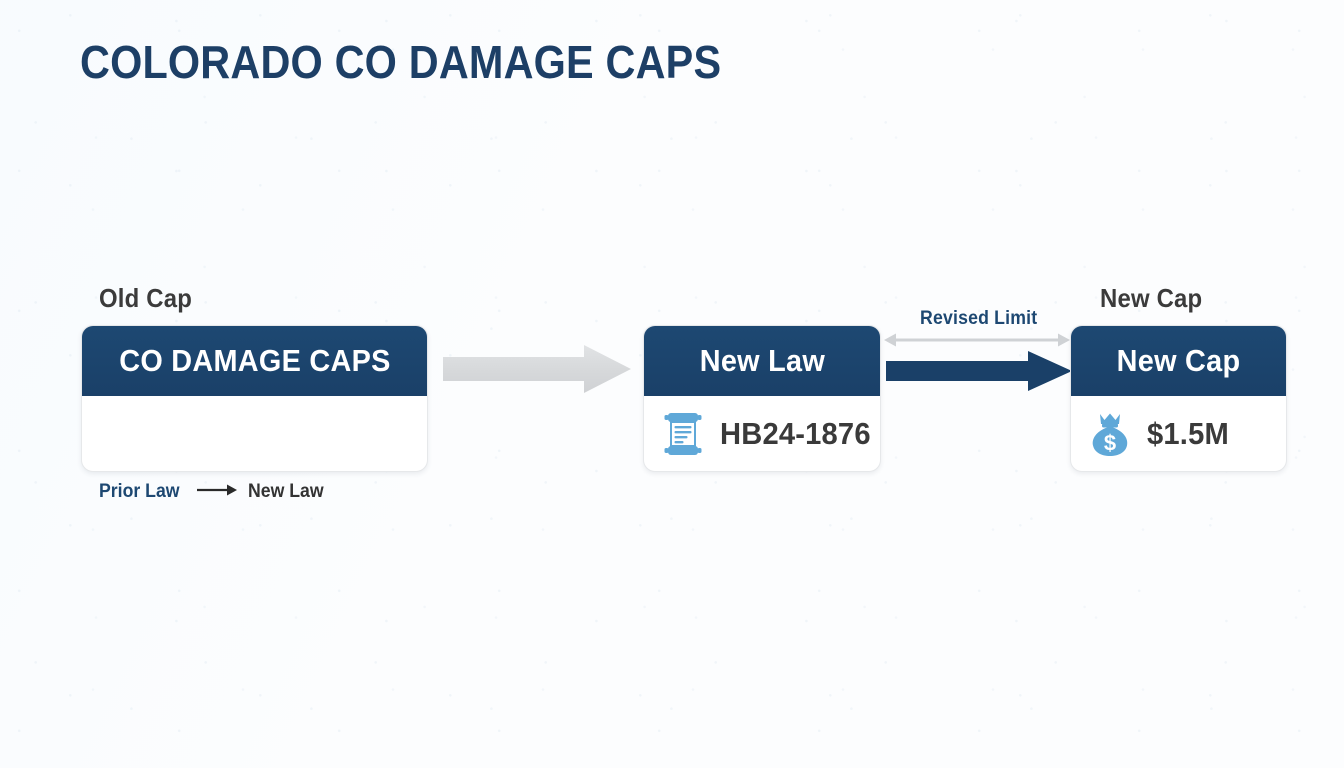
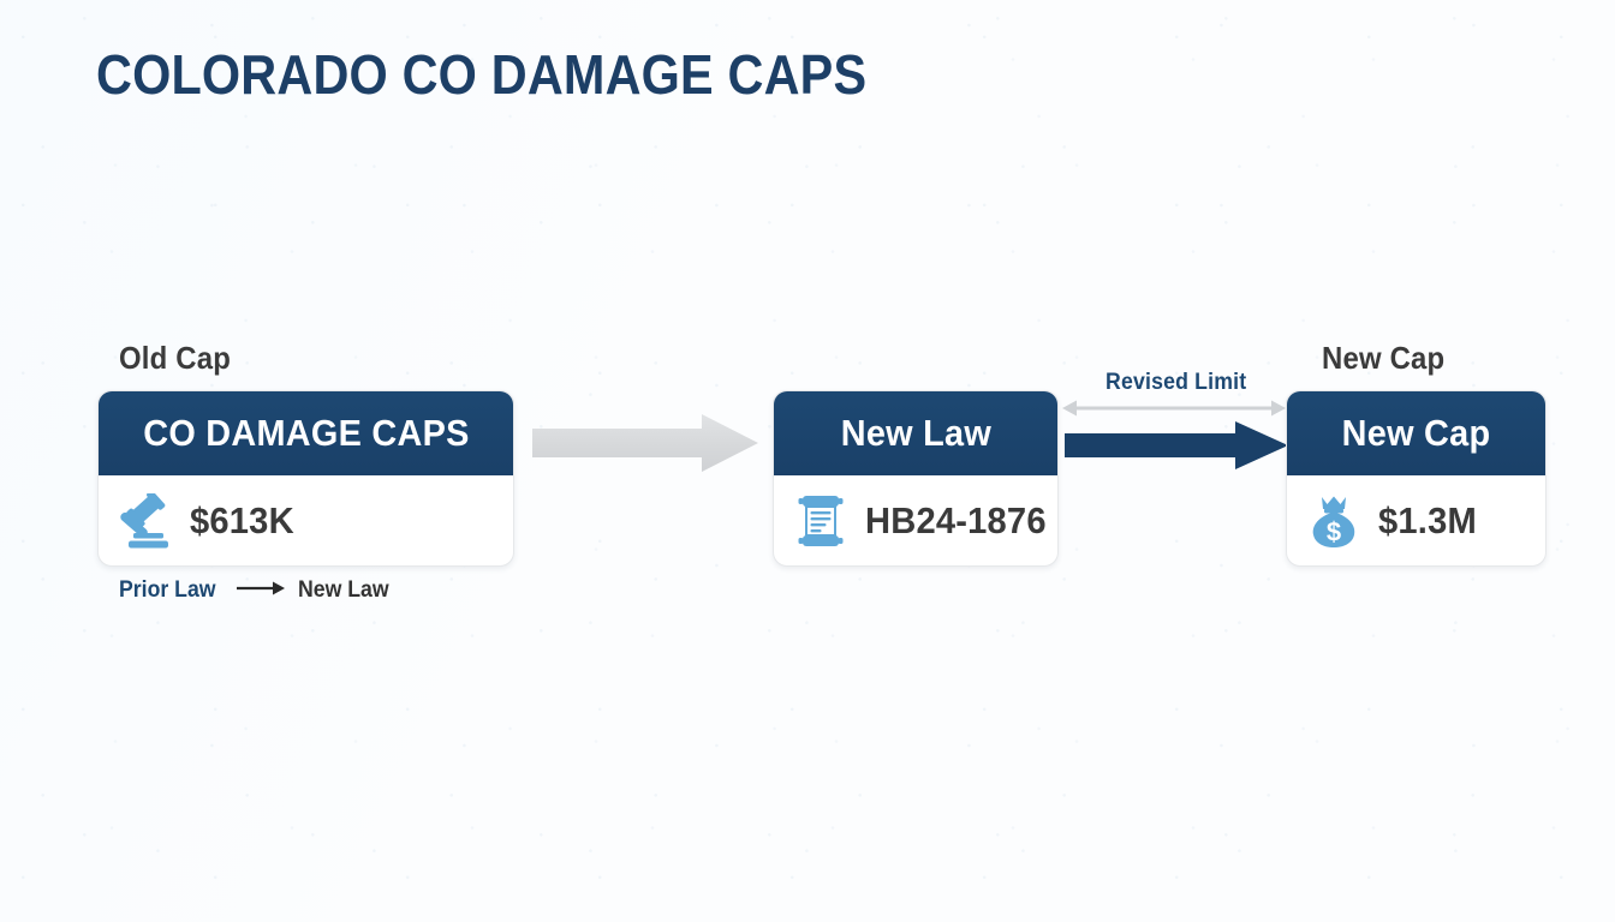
  COLORADO CO DAMAGE CAPS
  Old Cap
  CO DAMAGE CAPS
+ $613K
  Prior Law
  New Law
  New Law
  HB24-1876
  Revised Limit
  New Cap
  New Cap
  $
- $1.5M
+ $1.3M
